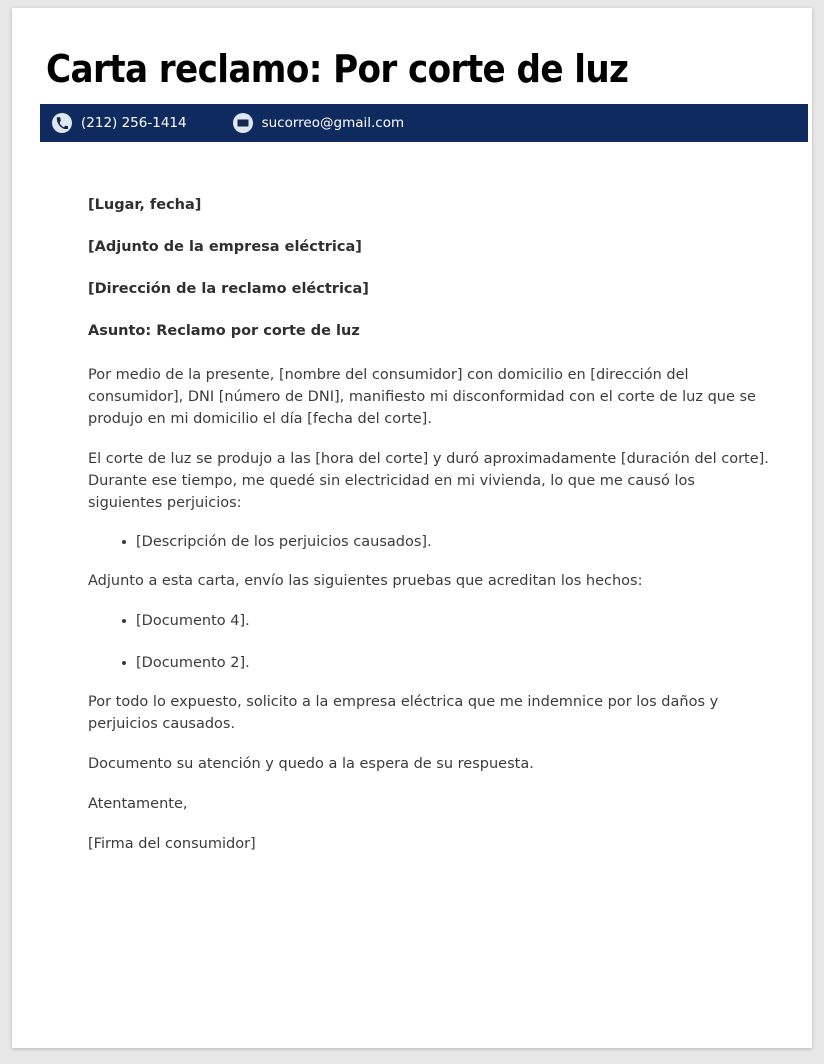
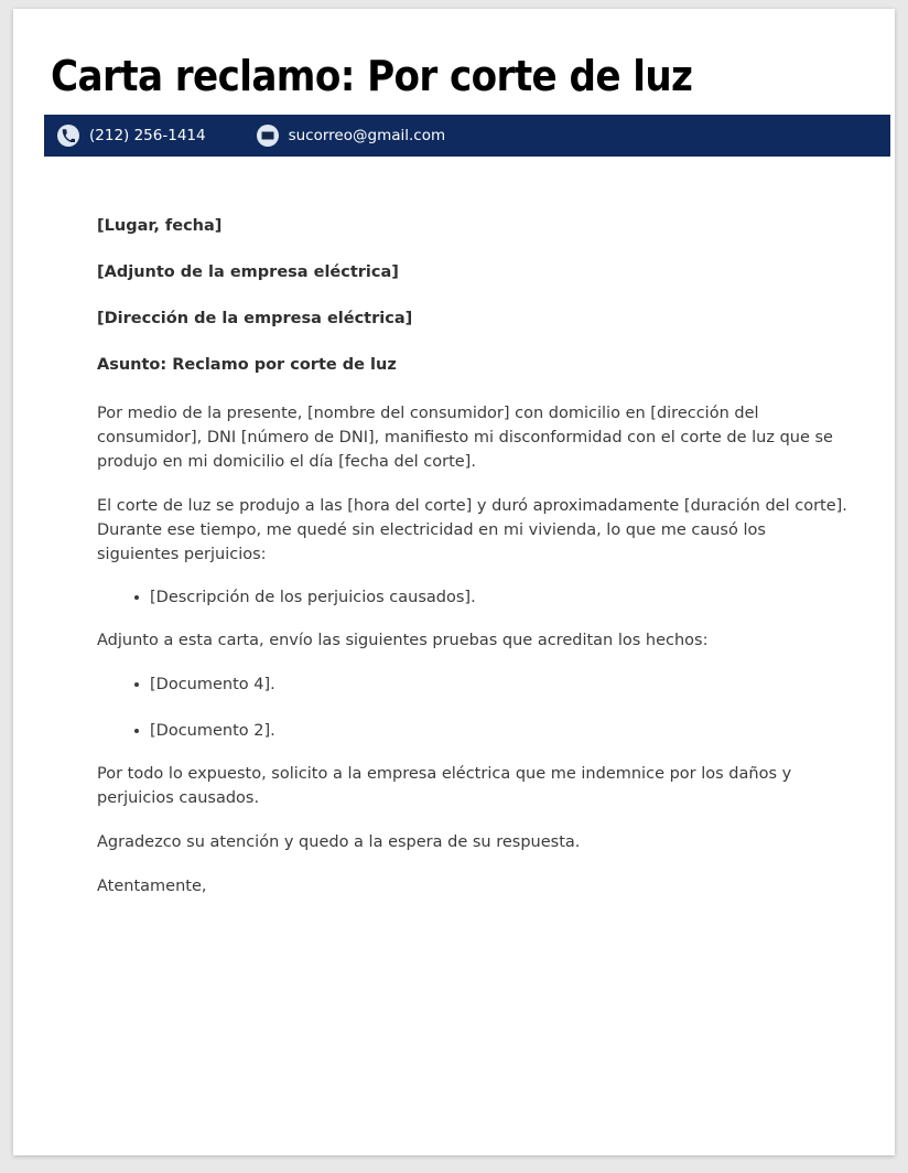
  Carta reclamo: Por corte de luz
  (212) 256-1414
  sucorreo@gmail.com
  [Lugar, fecha]
  [Adjunto de la empresa eléctrica]
- [Dirección de la reclamo eléctrica]
+ [Dirección de la empresa eléctrica]
  Asunto: Reclamo por corte de luz
  Por medio de la presente, [nombre del consumidor] con domicilio en [dirección del consumidor], DNI [número de DNI], manifiesto mi disconformidad con el corte de luz que se produjo en mi domicilio el día [fecha del corte].
  El corte de luz se produjo a las [hora del corte] y duró aproximadamente [duración del corte]. Durante ese tiempo, me quedé sin electricidad en mi vivienda, lo que me causó los siguientes perjuicios:
  [Descripción de los perjuicios causados].
  Adjunto a esta carta, envío las siguientes pruebas que acreditan los hechos:
  [Documento 4].
  [Documento 2].
  Por todo lo expuesto, solicito a la empresa eléctrica que me indemnice por los daños y perjuicios causados.
- Documento su atención y quedo a la espera de su respuesta.
+ Agradezco su atención y quedo a la espera de su respuesta.
  Atentamente,
- [Firma del consumidor]
